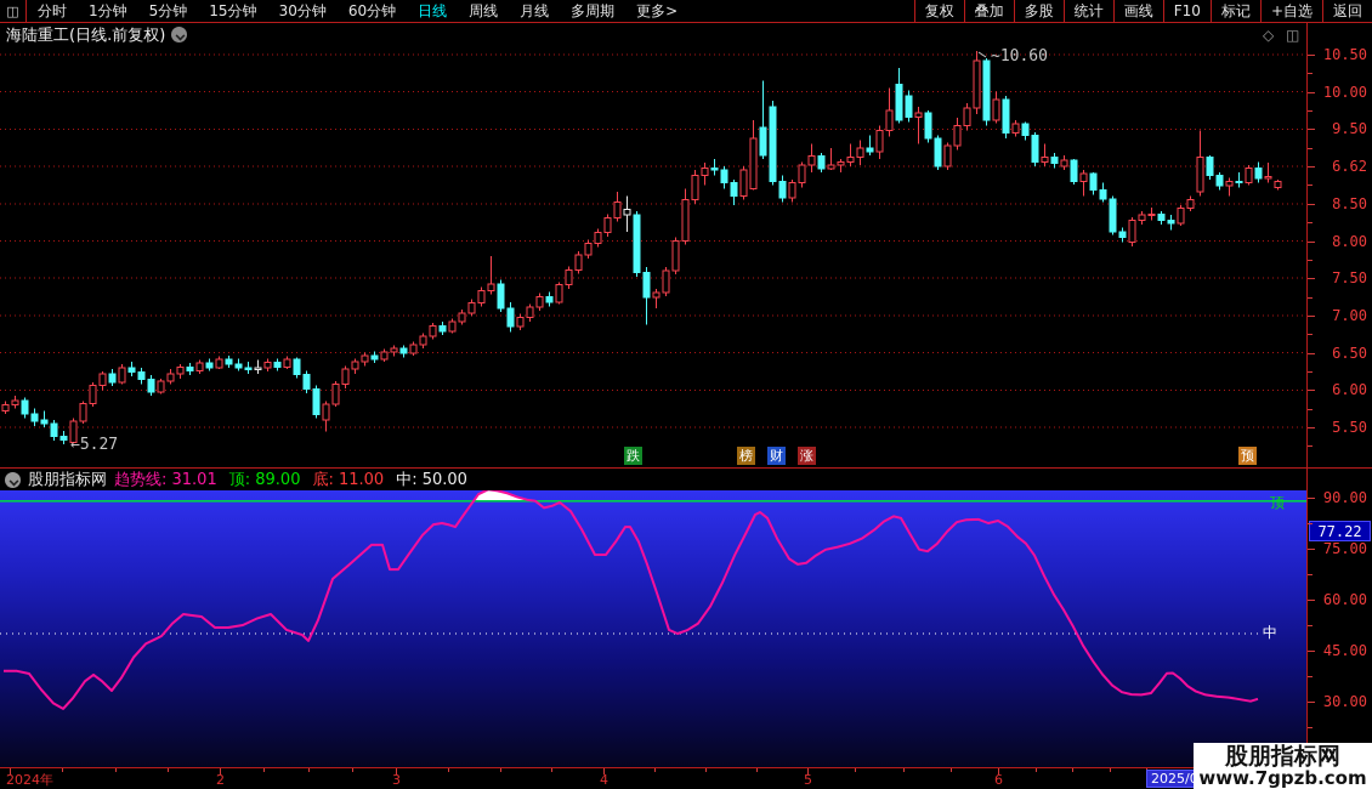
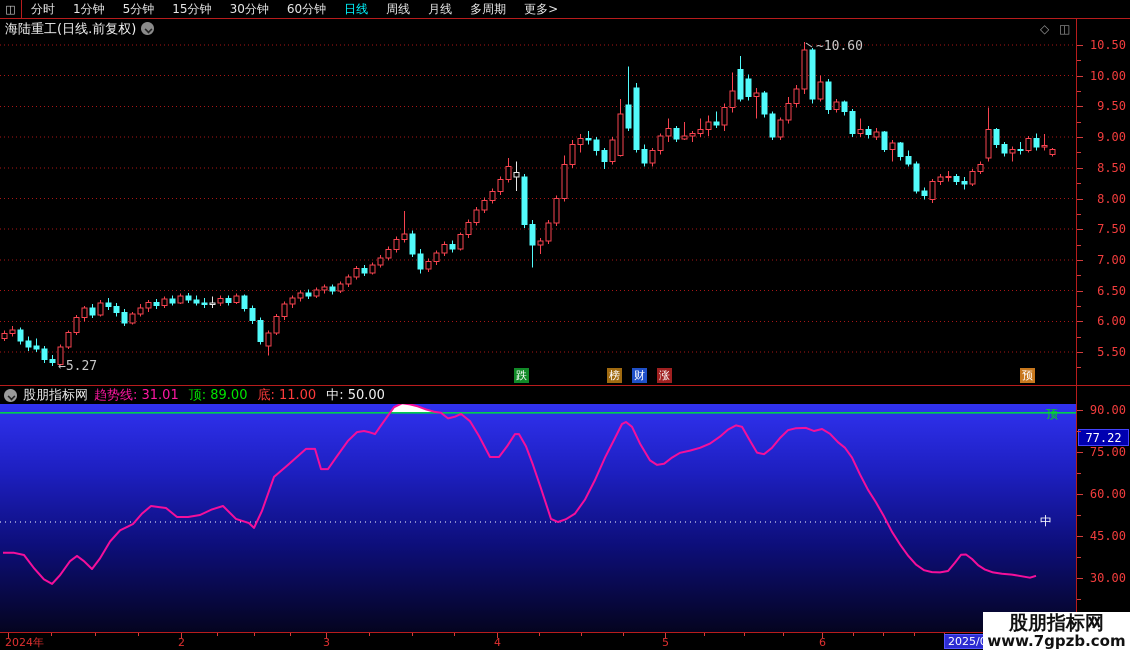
  ◫
  分时
  1分钟
  5分钟
  15分钟
  30分钟
  60分钟
  日线
  周线
  月线
  多周期
  更多>
- 复权
- 叠加
- 多股
- 统计
- 画线
- F10
- 标记
- +自选
- 返回
  海陆重工(日线.前复权)
  ◇
  ◫
  ←5.27
  ~10.60
  跌
  榜
  财
  涨
  预
  股朋指标网
  趋势线: 31.01
  顶: 89.00
  底: 11.00
  中: 50.00
  顶
  中
  10.50
  10.00
  9.50
- 6.62
+ 9.00
  8.50
  8.00
  7.50
  7.00
  6.50
  6.00
  5.50
  77.22
  90.00
  75.00
  60.00
  45.00
  30.00
  2024年
  2
  3
  4
  5
  6
  2025/
  股朋指标网
  www.7gpzb.com
